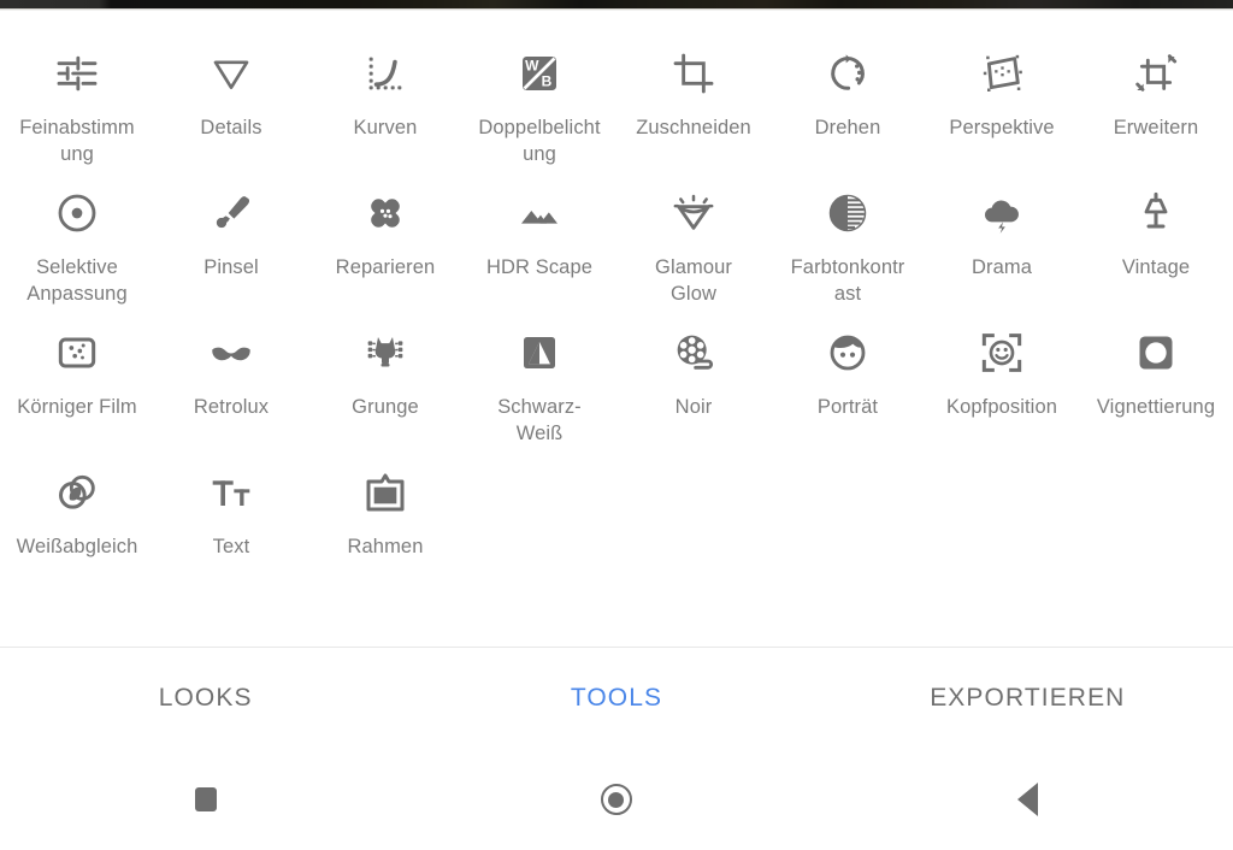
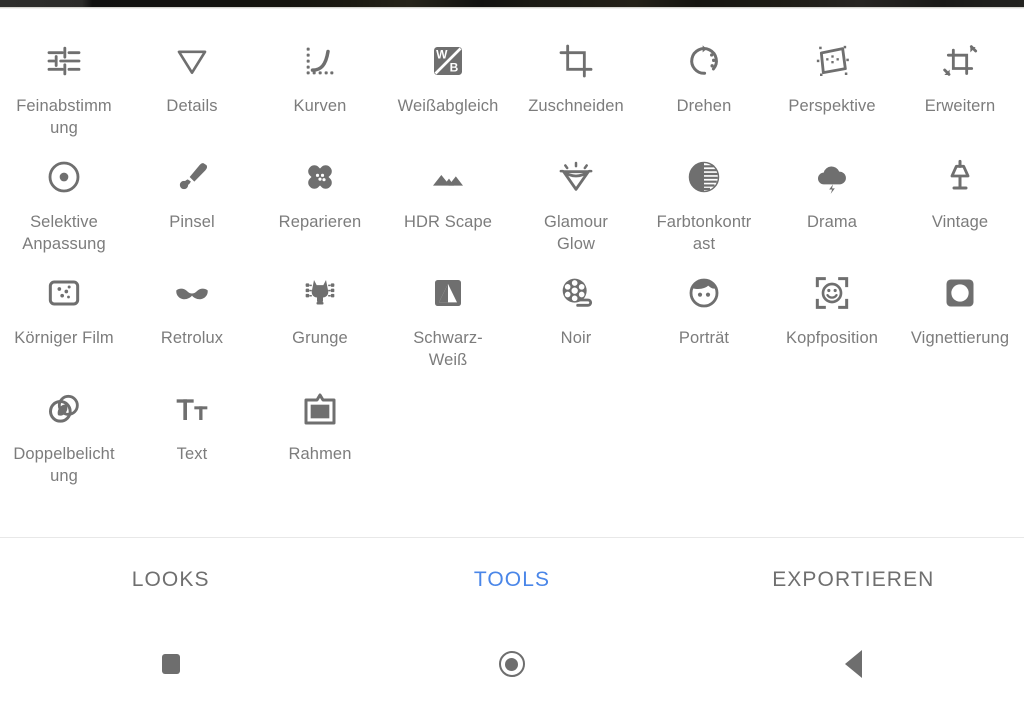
  Feinabstimmung
  Details
  Kurven
  W
  B
- Doppelbelichtung
+ Weißabgleich
  Zuschneiden
  Drehen
  Perspektive
  Erweitern
  Selektive Anpassung
  Pinsel
  Reparieren
  HDR Scape
  Glamour Glow
  Farbtonkontrast
  Drama
  Vintage
  Körniger Film
  Retrolux
  Grunge
  Schwarz-Weiß
  Noir
  Porträt
  Kopfposition
  Vignettierung
- Weißabgleich
+ Doppelbelichtung
  Text
  Rahmen
  LOOKS
  TOOLS
  EXPORTIEREN
